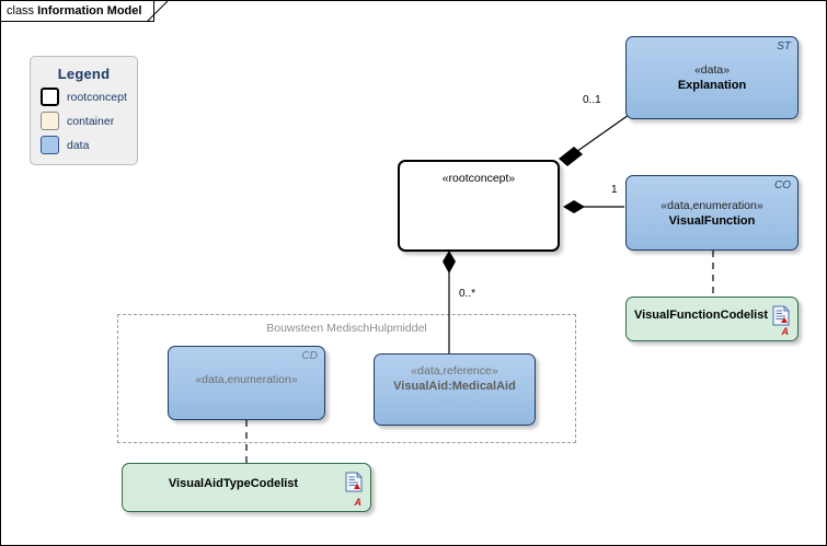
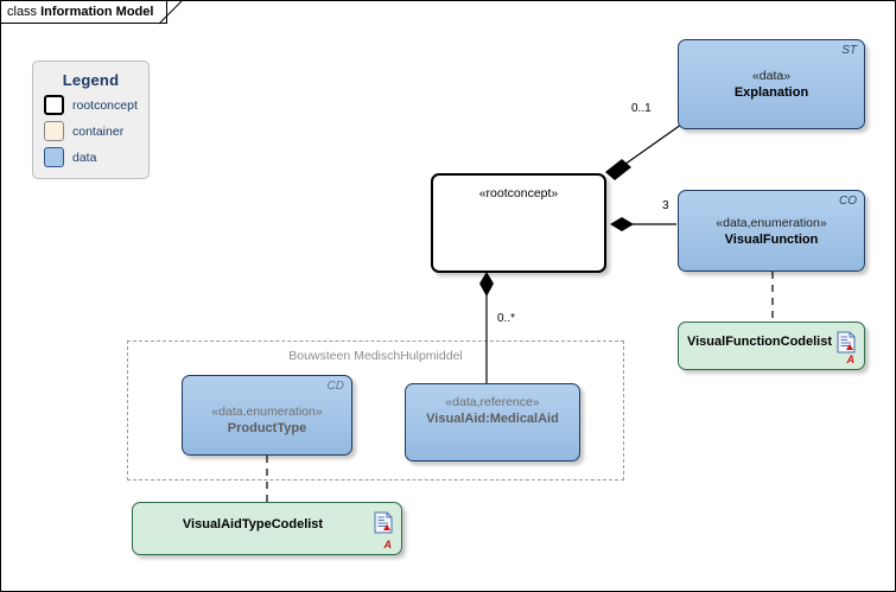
  class Information Model
  Legend
  rootconcept
  container
  data
  Bouwsteen MedischHulpmiddel
  0..1
- 1
+ 3
  0..*
  «rootconcept»
  ST
  «data»
  Explanation
  CO
  «data,enumeration»
  VisualFunction
  VisualFunctionCodelist
  A
  CD
  «data,enumeration»
+ ProductType
  «data,reference»
  VisualAid:MedicalAid
  VisualAidTypeCodelist
  A
